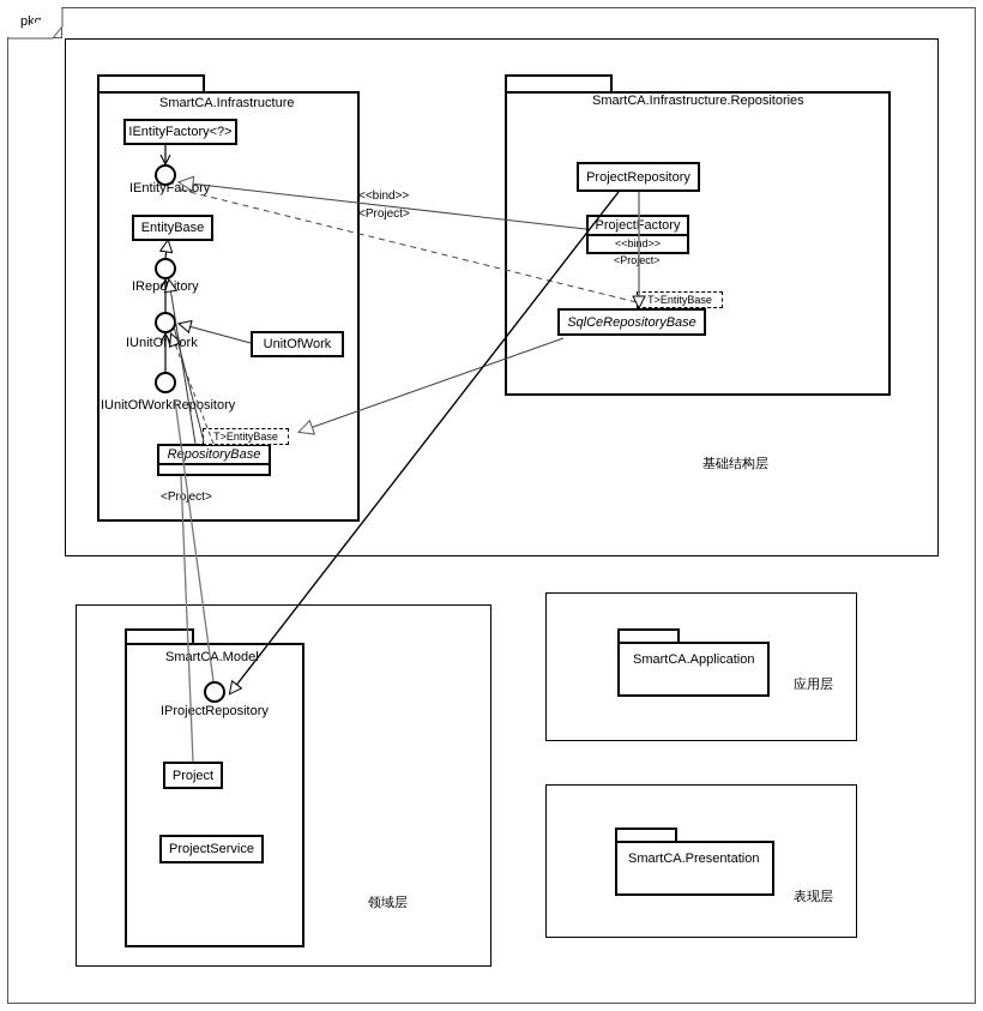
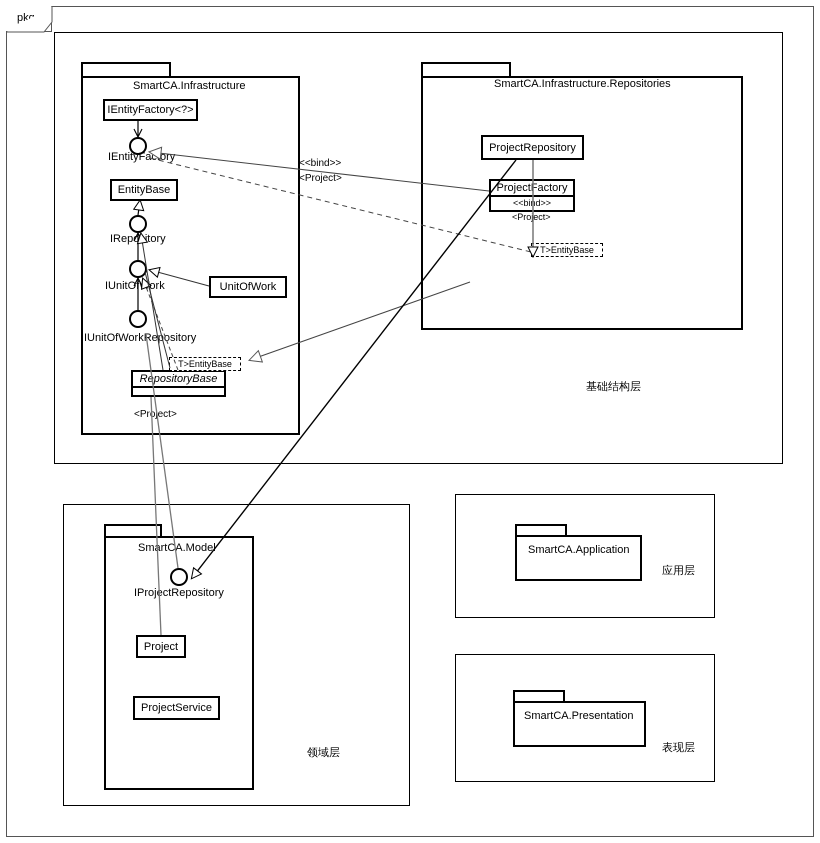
  基础结构层
  SmartCA.Infrastructure
  IEntityFactory<?>
  IEntityFactory
  EntityBase
  IRepoitory
  IUnitOWork
  IUnitOfWorkRepository
  UnitOfWork
  RepositoryBase
  T>EntityBase
  <Proect>
  SmartCA.Infrastructure.Repositories
  ProjectRepository
  ProjectFactory
  <<bid>>
  <Proect>
- SqlCeRepositoryBase
  T>EntityBase
  <<bind>>
  <Project>
  领域层
  SmrtCA.Mode
  IProjctRepository
  Project
  ProjectService
  应用层
  SmartCA.Application
  表现层
  SmartCA.Presentation
